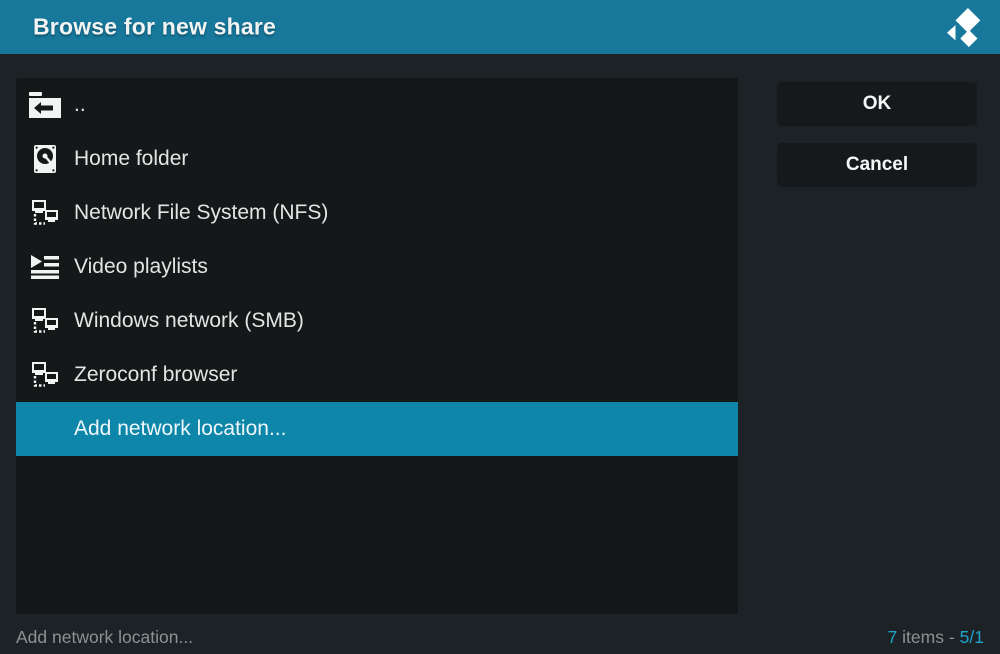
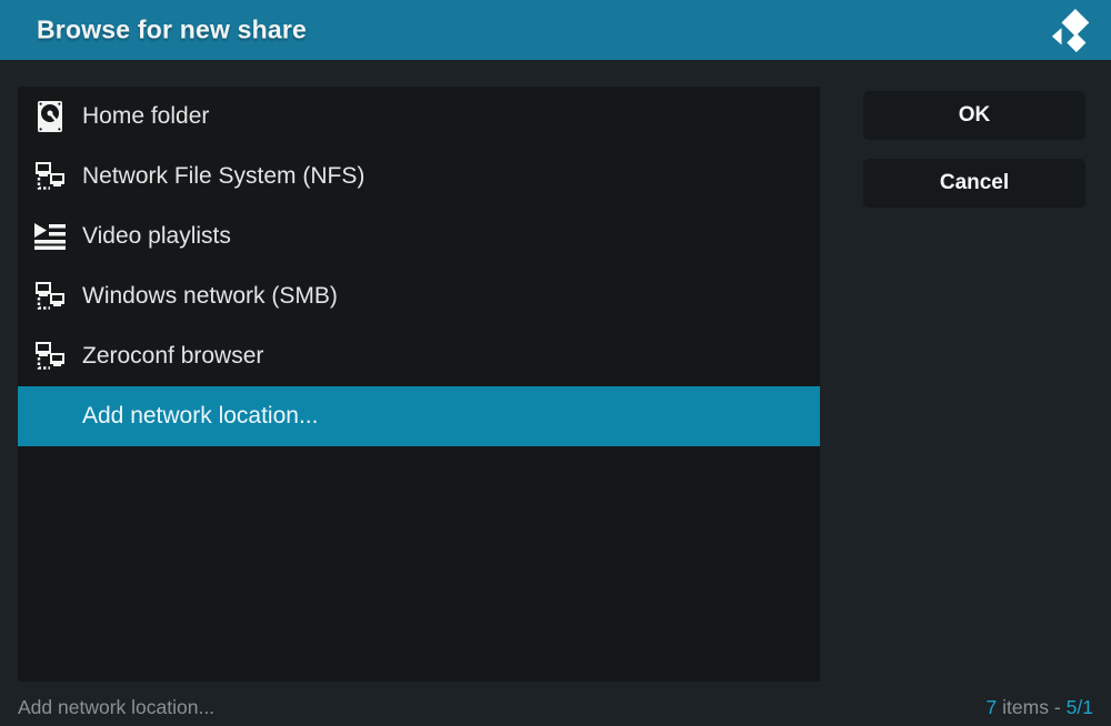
  Browse for new share
- ..
  Home folder
  Network File System (NFS)
  Video playlists
  Windows network (SMB)
  Zeroconf browser
  Add network location...
  OK
  Cancel
  Add network location...
  7
  items -
  5/1
